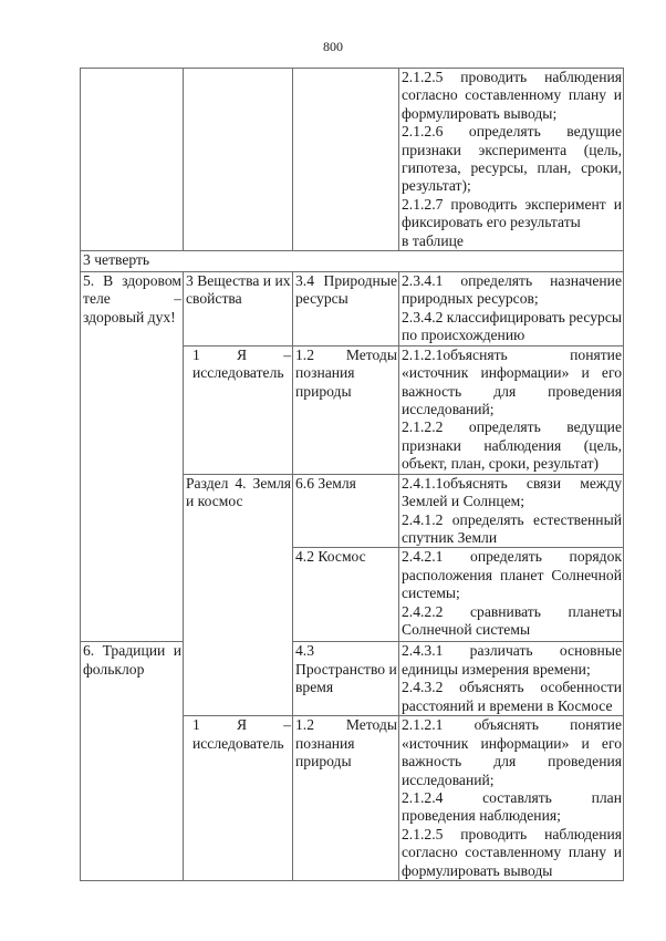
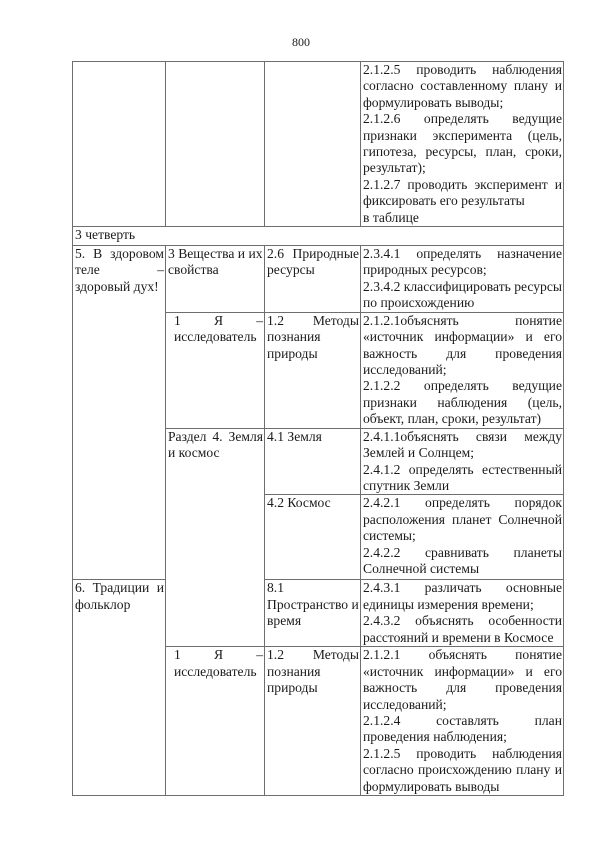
  800
  			2.1.2.5 проводить наблюдения согласно составленному плану и формулировать выводы; 2.1.2.6 определять ведущие признаки эксперимента (цель, гипотеза, ресурсы, план, сроки, результат); 2.1.2.7 проводить эксперимент и фиксировать его результаты в таблице
  3 четверть
- 5. В здоровом теле – здоровый дух!	3 Вещества и их свойства	3.4 Природные ресурсы	2.3.4.1 определять назначение природных ресурсов; 2.3.4.2 классифицировать ресурсы по происхождению
+ 5. В здоровом теле – здоровый дух!	3 Вещества и их свойства	2.6 Природные ресурсы	2.3.4.1 определять назначение природных ресурсов; 2.3.4.2 классифицировать ресурсы по происхождению
  1 Я – исследователь	1.2 Методы познания природы	2.1.2.1объяснять понятие «источник информации» и его важность для проведения исследований; 2.1.2.2 определять ведущие признаки наблюдения (цель, объект, план, сроки, результат)
- Раздел 4. Земля и космос	6.6 Земля	2.4.1.1объяснять связи между Землей и Солнцем; 2.4.1.2 определять естественный спутник Земли
+ Раздел 4. Земля и космос	4.1 Земля	2.4.1.1объяснять связи между Землей и Солнцем; 2.4.1.2 определять естественный спутник Земли
  4.2 Космос	2.4.2.1 определять порядок расположения планет Солнечной системы; 2.4.2.2 сравнивать планеты Солнечной системы
- 6. Традиции и фольклор	4.3 Пространство и время	2.4.3.1 различать основные единицы измерения времени; 2.4.3.2 объяснять особенности расстояний и времени в Космосе
+ 6. Традиции и фольклор	8.1 Пространство и время	2.4.3.1 различать основные единицы измерения времени; 2.4.3.2 объяснять особенности расстояний и времени в Космосе
- 1 Я – исследователь	1.2 Методы познания природы	2.1.2.1 объяснять понятие «источник информации» и его важность для проведения исследований; 2.1.2.4 составлять план проведения наблюдения; 2.1.2.5 проводить наблюдения согласно составленному плану и формулировать выводы
+ 1 Я – исследователь	1.2 Методы познания природы	2.1.2.1 объяснять понятие «источник информации» и его важность для проведения исследований; 2.1.2.4 составлять план проведения наблюдения; 2.1.2.5 проводить наблюдения согласно происхождению плану и формулировать выводы
